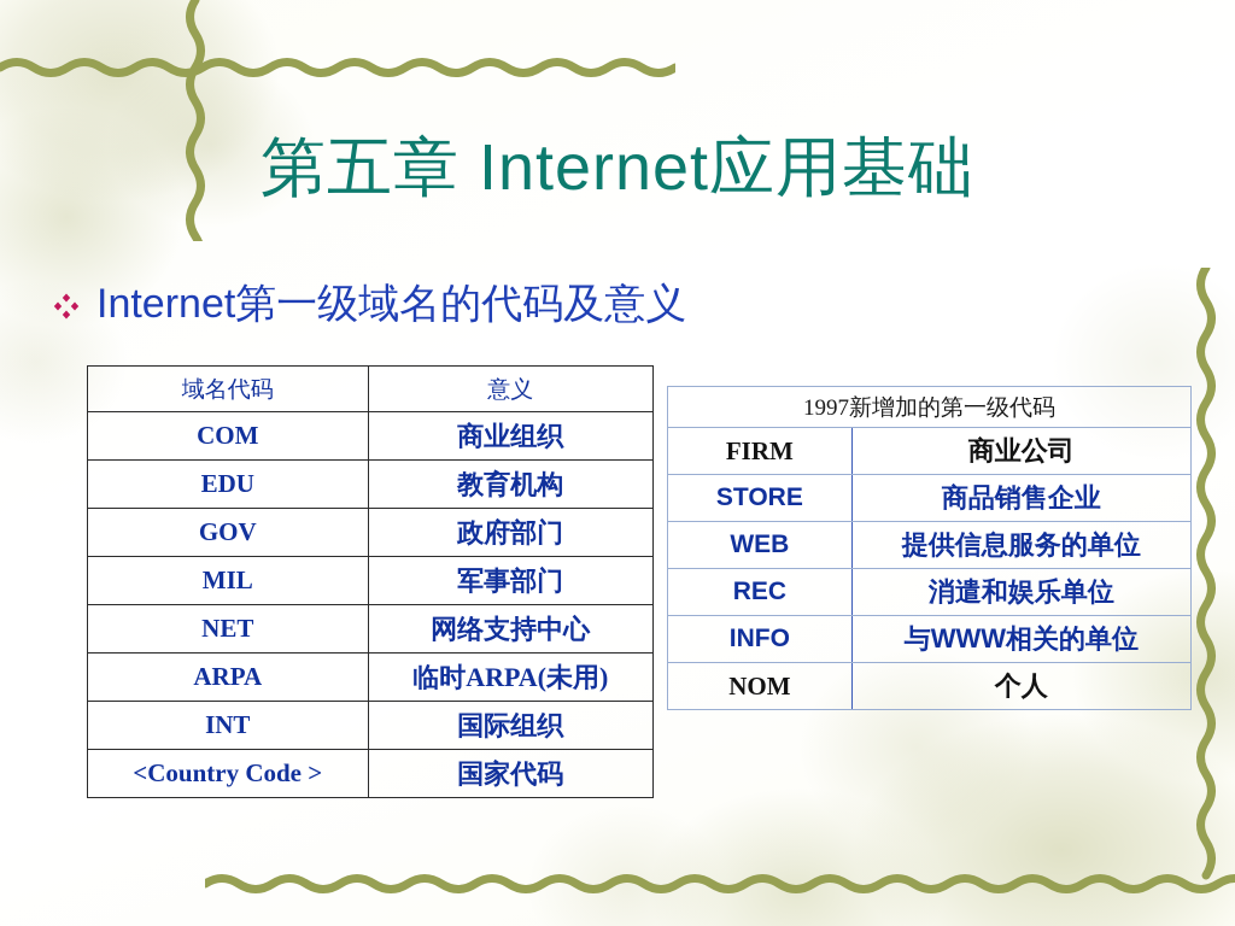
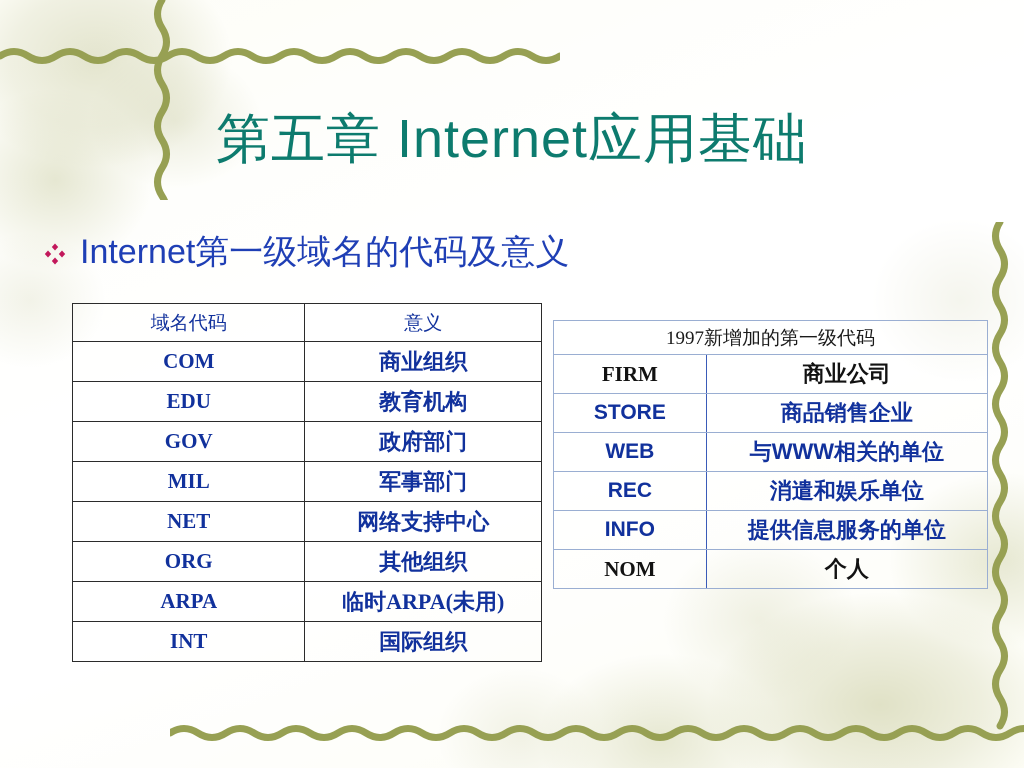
  第五章 Internet应用基础
  Internet第一级域名的代码及意义
  域名代码	意义
  COM	商业组织
  EDU	教育机构
  GOV	政府部门
  MIL	军事部门
  NET	网络支持中心
+ ORG	其他组织
  ARPA	临时ARPA(未用)
  INT	国际组织
- <Country Code >	国家代码
  1997新增加的第一级代码
  FIRM	商业公司
  STORE	商品销售企业
- WEB	提供信息服务的单位
+ WEB	与WWW相关的单位
  REC	消遣和娱乐单位
- INFO	与WWW相关的单位
+ INFO	提供信息服务的单位
  NOM	个人
